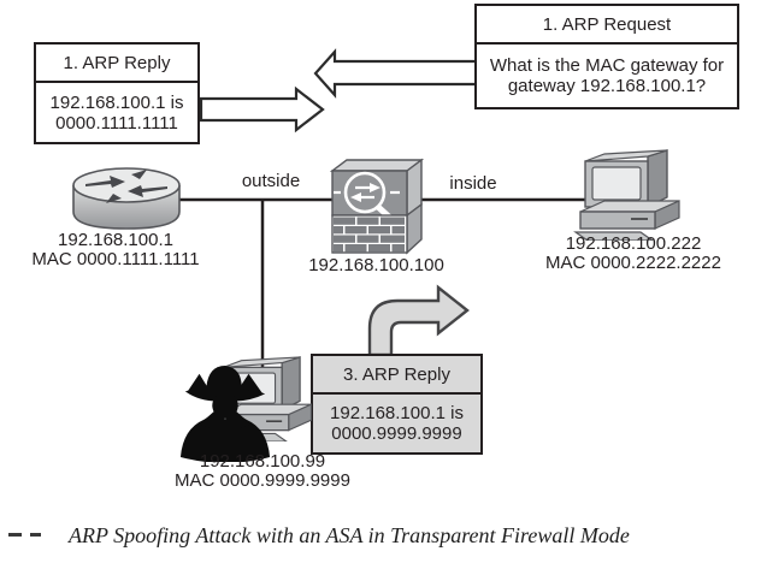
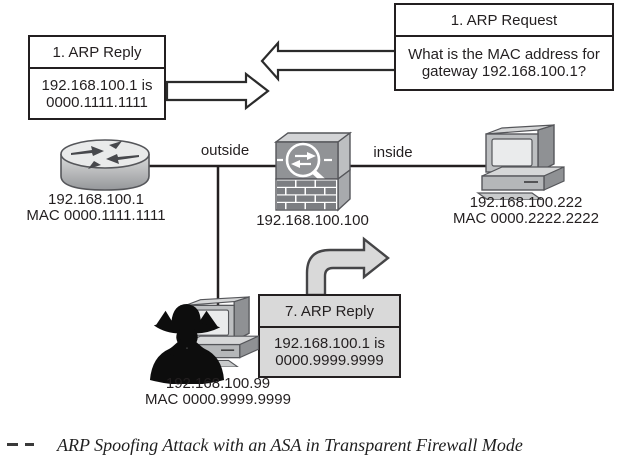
  1. ARP Request
- What is the MAC gateway for
+ What is the MAC address for
  gateway 192.168.100.1?
  1. ARP Reply
  192.168.100.1 is
  0000.1111.1111
- 3. ARP Reply
+ 7. ARP Reply
  192.168.100.1 is
  0000.9999.9999
  outside
  inside
  192.168.100.1
  MAC 0000.1111.1111
  192.168.100.100
  192.168.100.222
  MAC 0000.2222.2222
  192.168.100.99
  MAC 0000.9999.9999
  ARP Spoofing Attack with an ASA in Transparent Firewall Mode
